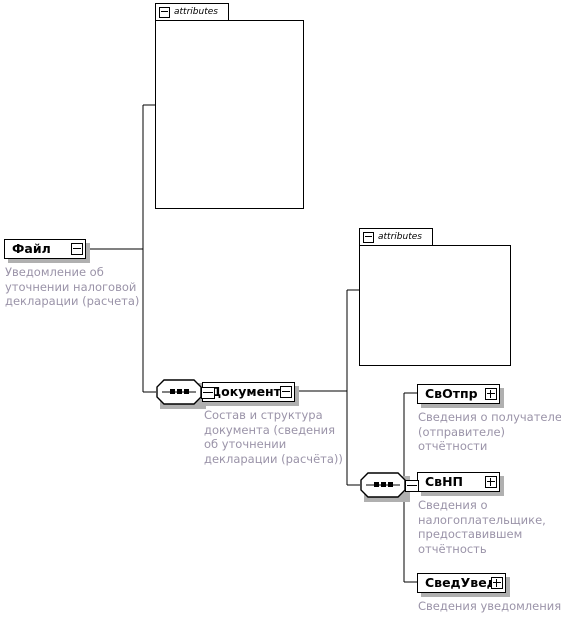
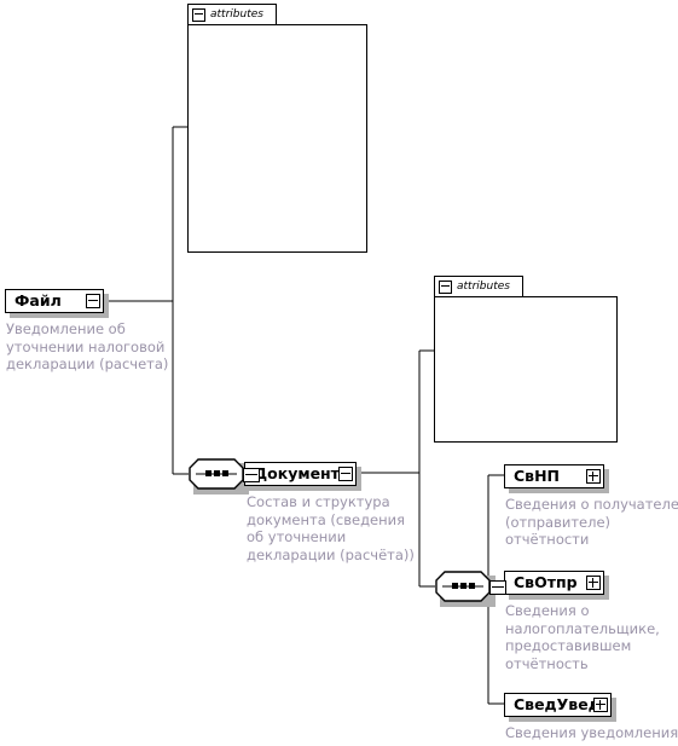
  attributes
  Файл
  Уведомление об
  уточнении налоговой
  декларации (расчета)
  Документ
  Состав и структура
  документа (сведения
  об уточнении
  декларации (расчёта))
  attributes
- СвОтпр
+ СвНП
  Сведения о получателе
  (отправителе)
  отчётности
- СвНП
+ СвОтпр
  Сведения о
  налогоплательщике,
  предоставившем
  отчётность
  СведУве
  Сведения уведомления
